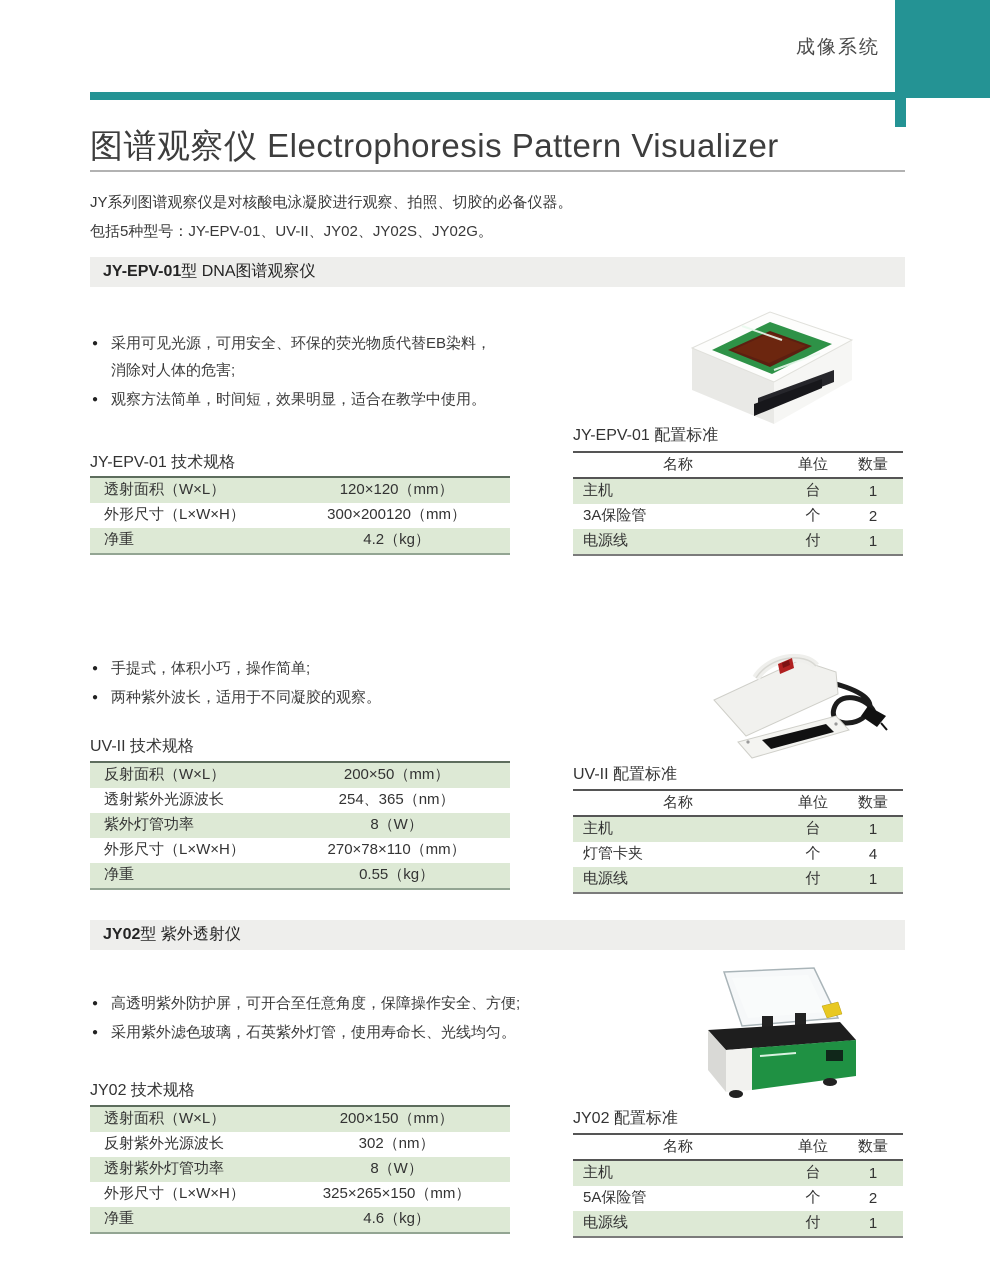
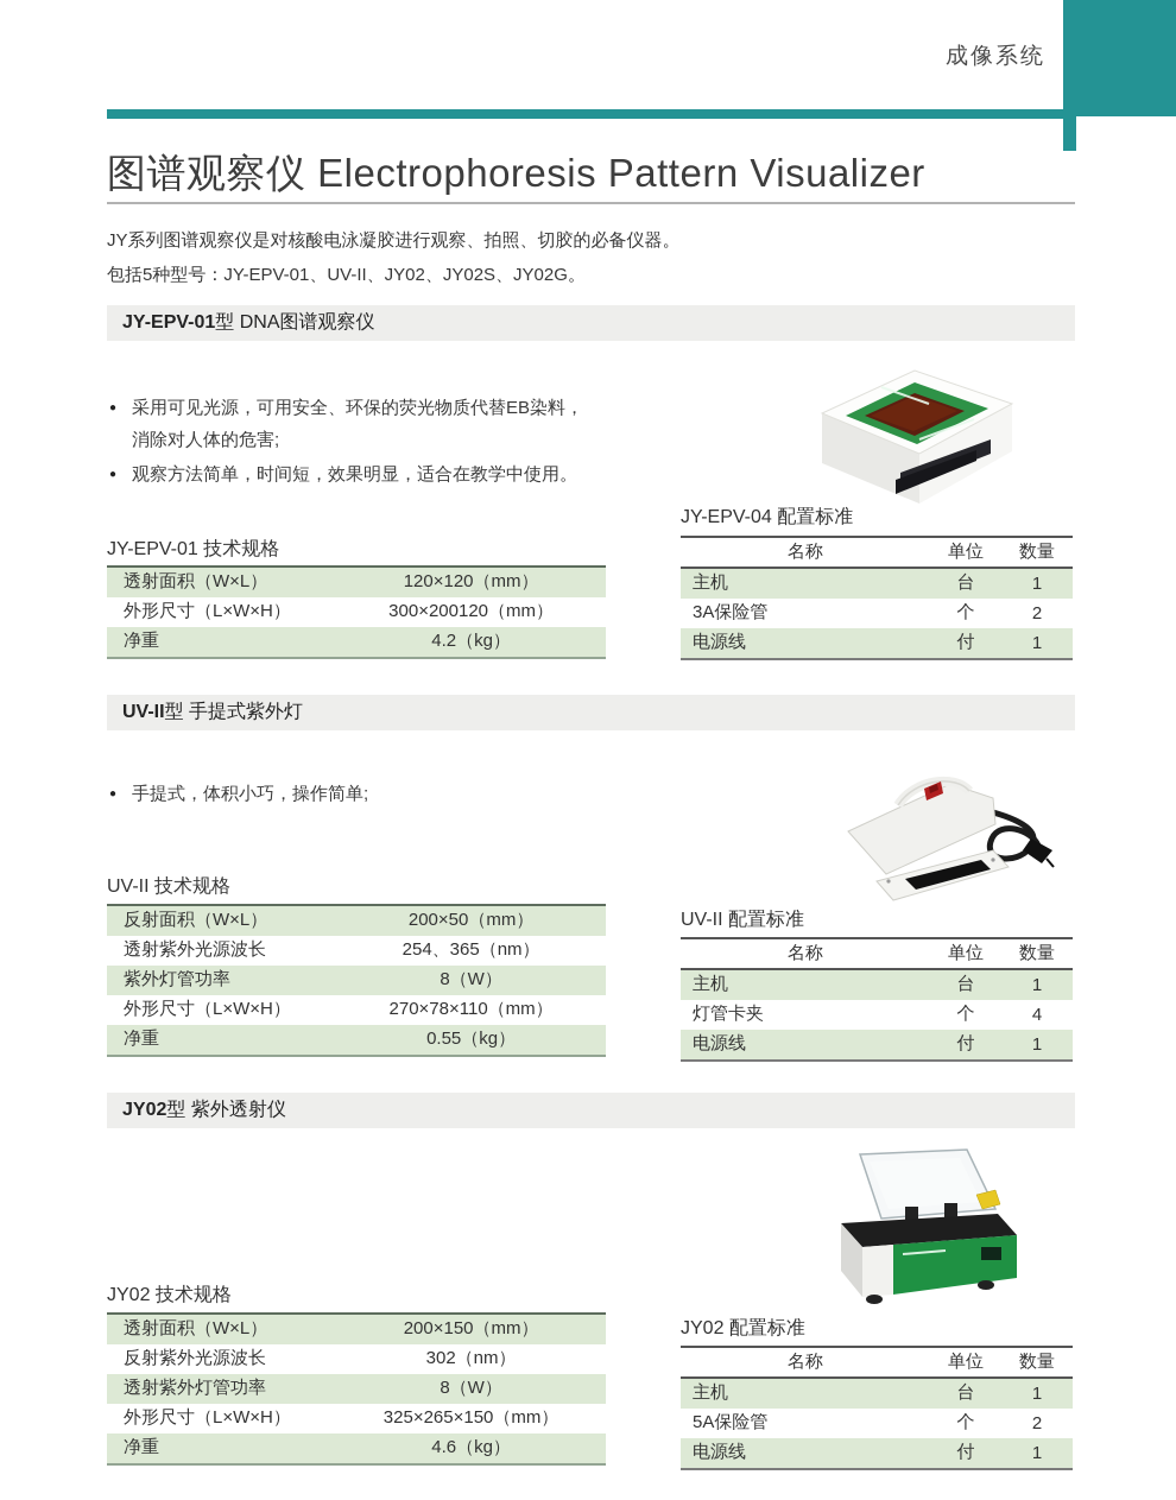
  成像系统
  图谱观察仪 Electrophoresis Pattern Visualizer
  JY系列图谱观察仪是对核酸电泳凝胶进行观察、拍照、切胶的必备仪器。
  包括5种型号：JY-EPV-01、UV-II、JY02、JY02S、JY02G。
  JY-EPV-01型 DNA图谱观察仪
  采用可见光源，可用安全、环保的荧光物质代替EB染料，
  消除对人体的危害;
  观察方法简单，时间短，效果明显，适合在教学中使用。
- JY-EPV-01 配置标准
+ JY-EPV-04 配置标准
  名称
  单位
  数量
  主机
  台
  1
  3A保险管
  个
  2
  电源线
  付
  1
  JY-EPV-01 技术规格
  透射面积（W×L）
  120×120（mm）
  外形尺寸（L×W×H）
  300×200120（mm）
  净重
  4.2（kg）
+ UV-II型 手提式紫外灯
  手提式，体积小巧，操作简单;
- 两种紫外波长，适用于不同凝胶的观察。
  UV-II 配置标准
  名称
  单位
  数量
  主机
  台
  1
  灯管卡夹
  个
  4
  电源线
  付
  1
  UV-II 技术规格
  反射面积（W×L）
  200×50（mm）
  透射紫外光源波长
  254、365（nm）
  紫外灯管功率
  8（W）
  外形尺寸（L×W×H）
  270×78×110（mm）
  净重
  0.55（kg）
  JY02型 紫外透射仪
- 高透明紫外防护屏，可开合至任意角度，保障操作安全、方便;
- 采用紫外滤色玻璃，石英紫外灯管，使用寿命长、光线均匀。
  JY02 配置标准
  名称
  单位
  数量
  主机
  台
  1
  5A保险管
  个
  2
  电源线
  付
  1
  JY02 技术规格
  透射面积（W×L）
  200×150（mm）
  反射紫外光源波长
  302（nm）
  透射紫外灯管功率
  8（W）
  外形尺寸（L×W×H）
  325×265×150（mm）
  净重
  4.6（kg）
